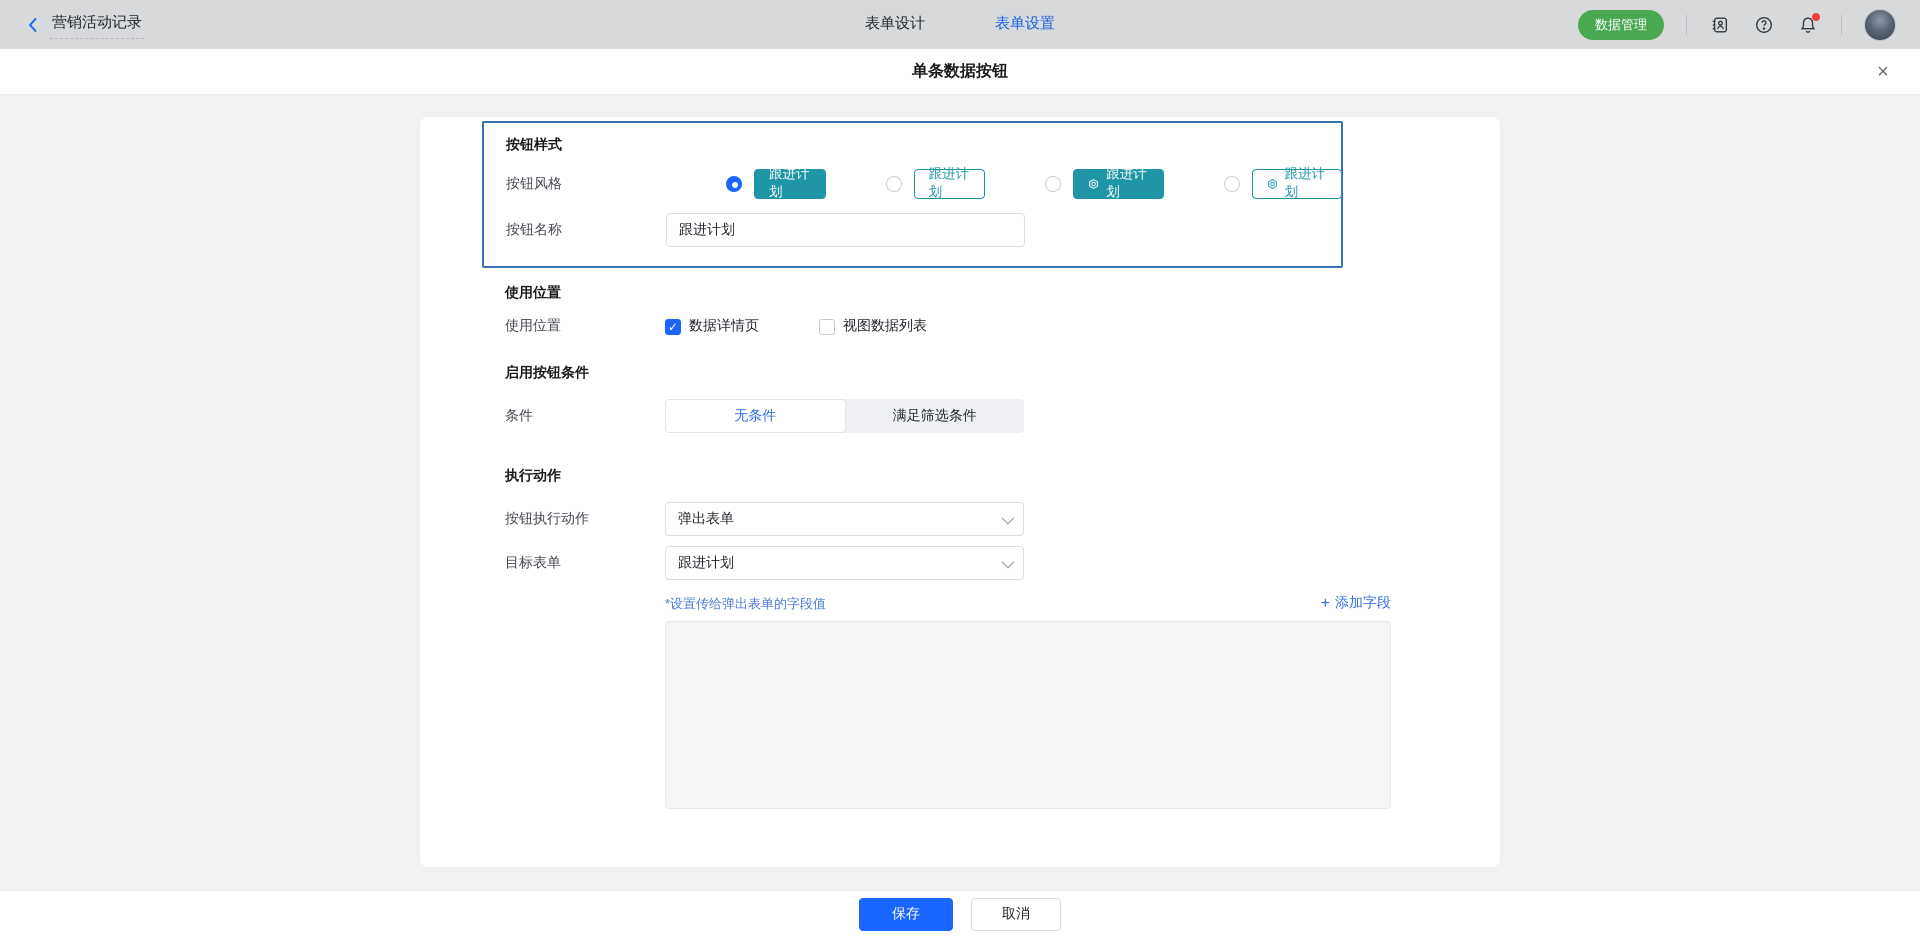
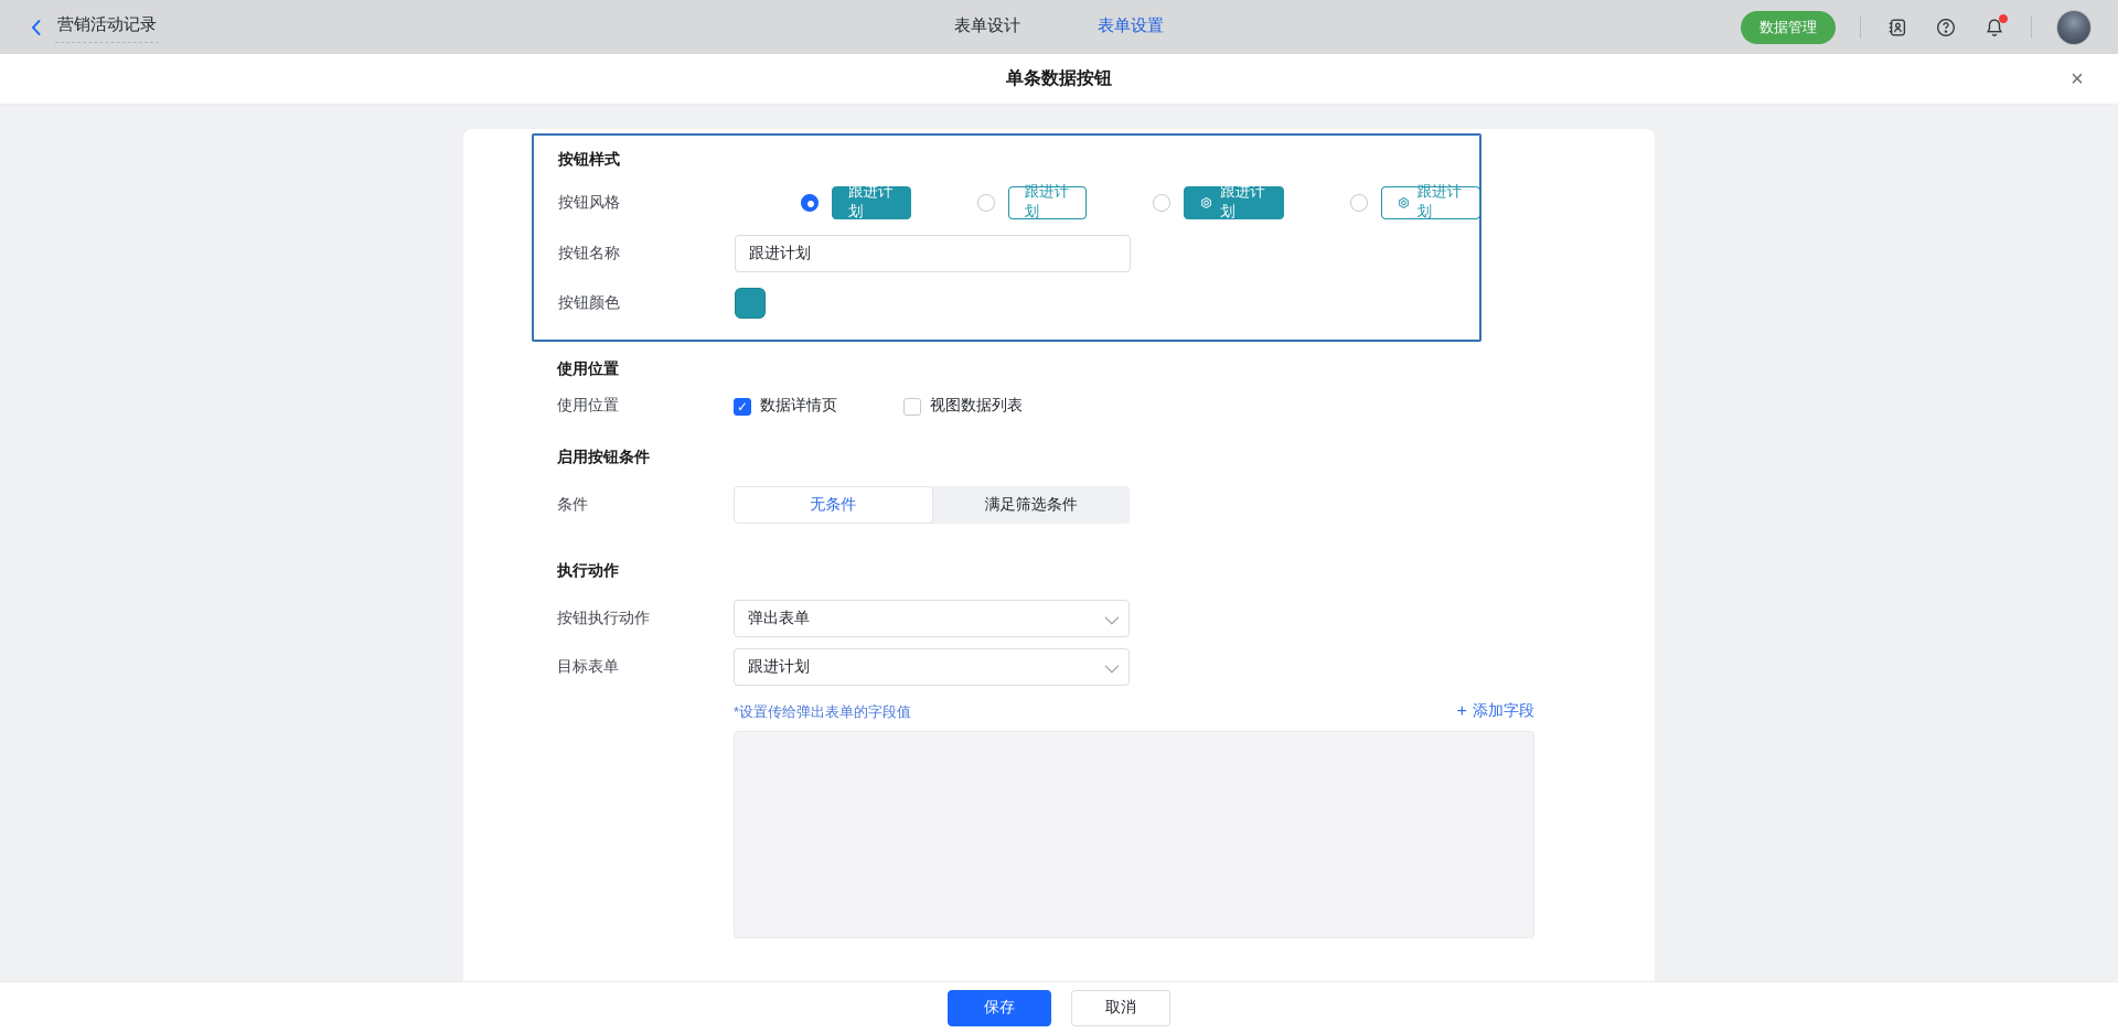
  营销活动记录
  表单设计
  表单设置
  数据管理
  单条数据按钮
  ×
  按钮样式
  按钮风格
  跟进计划
  跟进计划
  跟进计划
  跟进计划
  按钮名称
  跟进计划
+ 按钮颜色
  使用位置
  使用位置
  ✓
  数据详情页
  视图数据列表
  启用按钮条件
  条件
  无条件
  满足筛选条件
  执行动作
  按钮执行动作
  弹出表单
  目标表单
  跟进计划
  *设置传给弹出表单的字段值
  +
  添加字段
  保存
  取消
